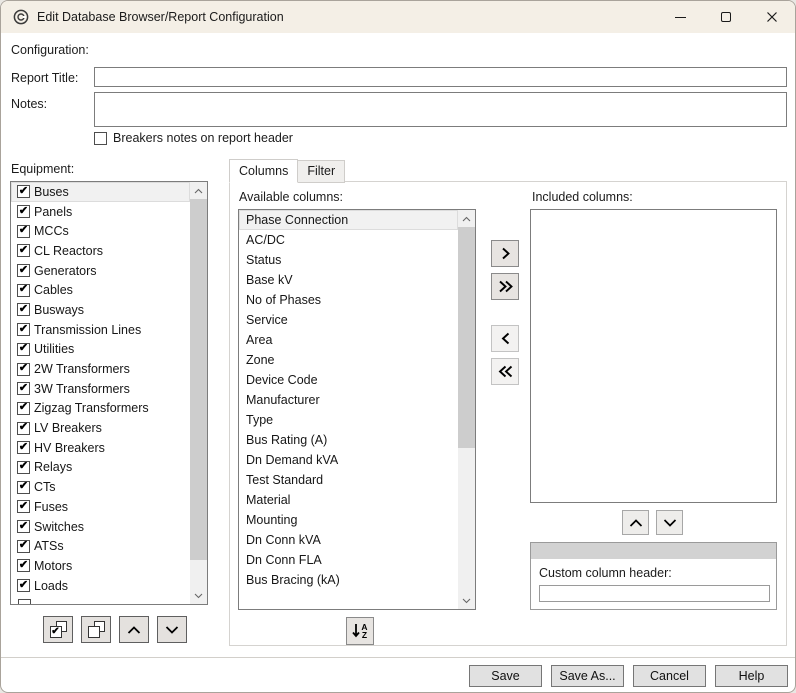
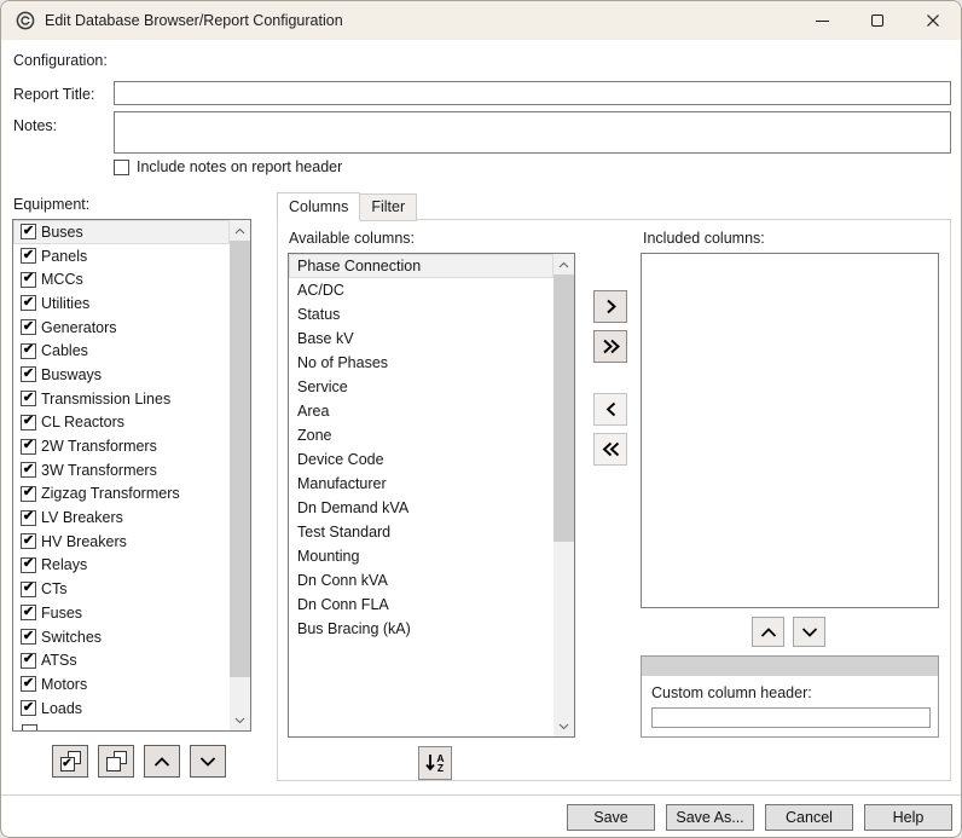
  Edit Database Browser/Report Configuration
  Configuration:
  Report Title:
  Notes:
- Breakers notes on report header
+ Include notes on report header
  Equipment:
  ✔
  Buses
  ✔
  Panels
  ✔
  MCCs
  ✔
- CL Reactors
+ Utilities
  ✔
  Generators
  ✔
  Cables
  ✔
  Busways
  ✔
  Transmission Lines
  ✔
- Utilities
+ CL Reactors
  ✔
  2W Transformers
  ✔
  3W Transformers
  ✔
  Zigzag Transformers
  ✔
  LV Breakers
  ✔
  HV Breakers
  ✔
  Relays
  ✔
  CTs
  ✔
  Fuses
  ✔
  Switches
  ✔
  ATSs
  ✔
  Motors
  ✔
  Loads
  ✔
  Columns
  Filter
  Available columns:
  Phase Connection
  AC/DC
  Status
  Base kV
  No of Phases
  Service
  Area
  Zone
  Device Code
  Manufacturer
- Type
- Bus Rating (A)
  Dn Demand kVA
  Test Standard
- Material
  Mounting
  Dn Conn kVA
  Dn Conn FLA
  Bus Bracing (kA)
  Included columns:
  Custom column header:
  A
  Z
  Save
  Save As...
  Cancel
  Help
